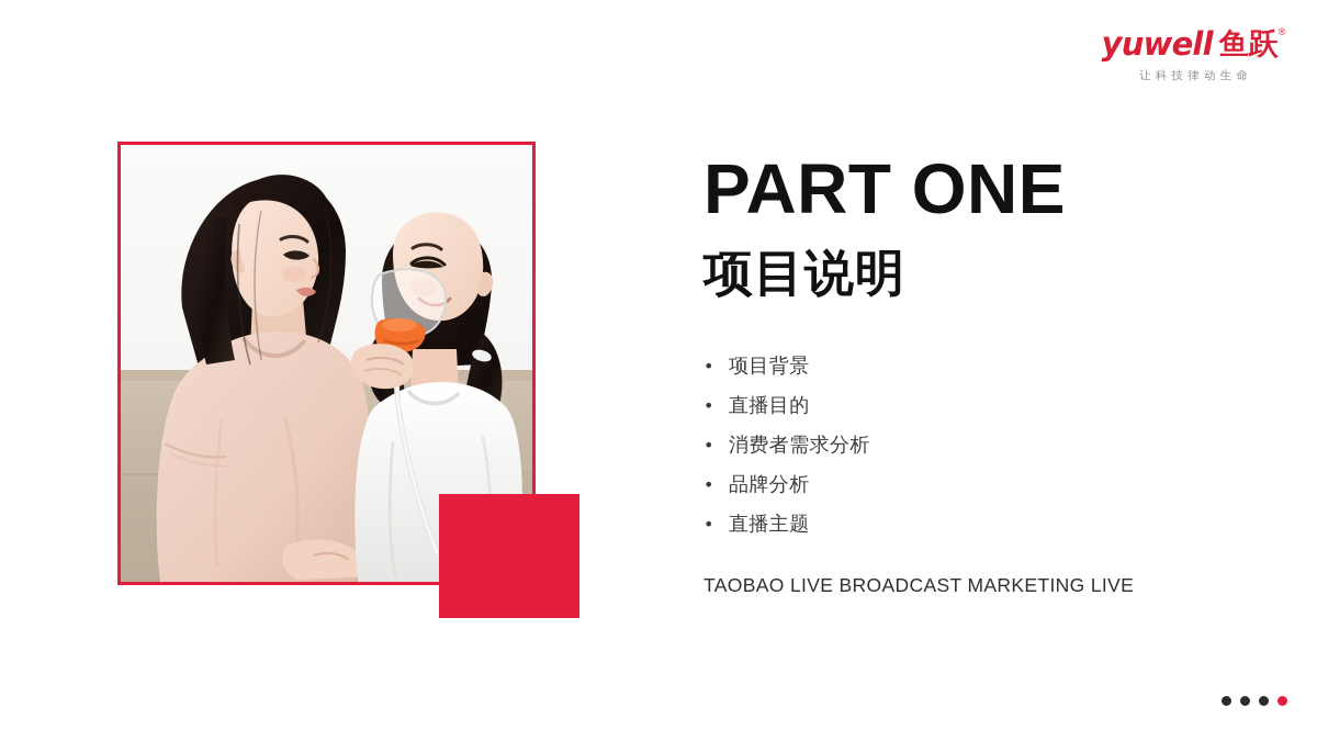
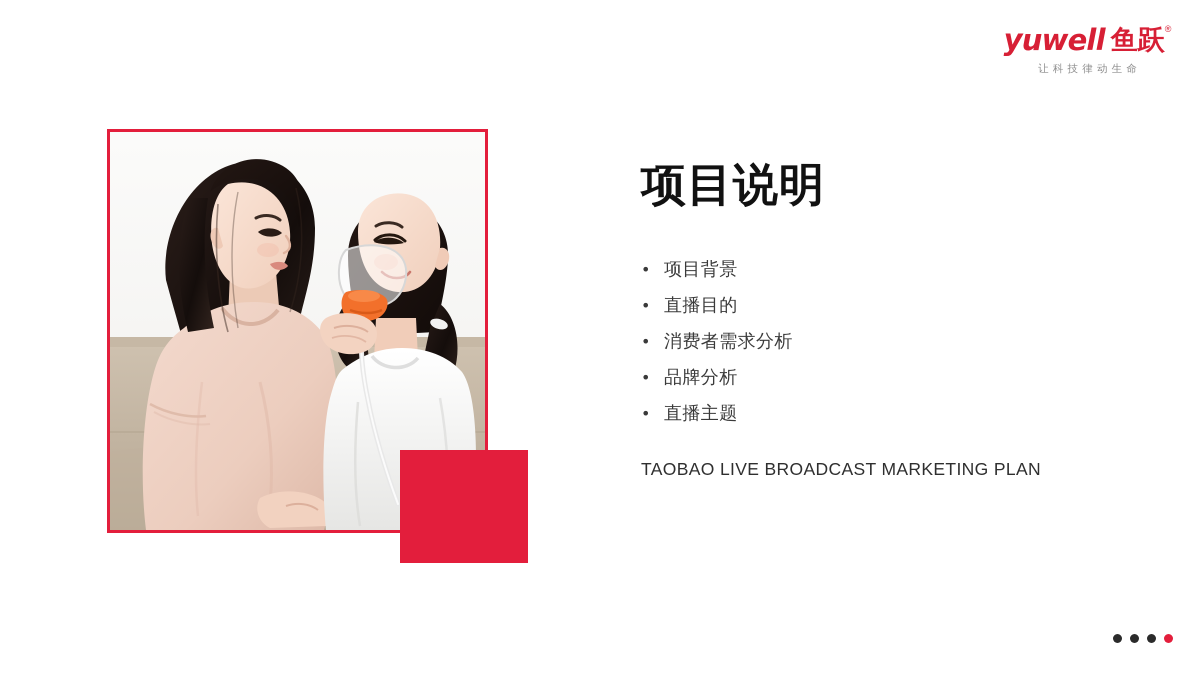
  yuwell 鱼跃®
  让科技律动生命
- PART ONE
  项目说明
  •
  项目背景
  •
  直播目的
  •
  消费者需求分析
  •
  品牌分析
  •
  直播主题
- TAOBAO LIVE BROADCAST MARKETING LIVE
+ TAOBAO LIVE BROADCAST MARKETING PLAN
